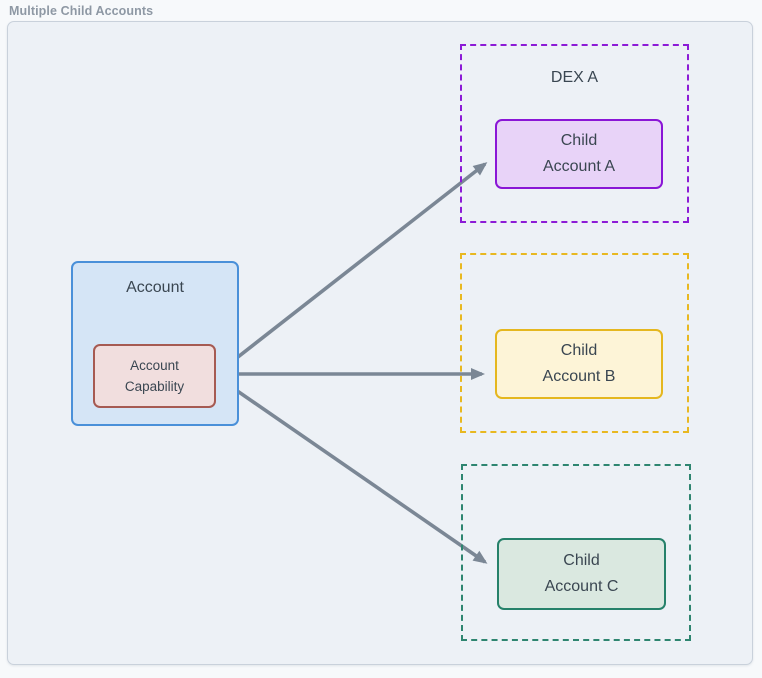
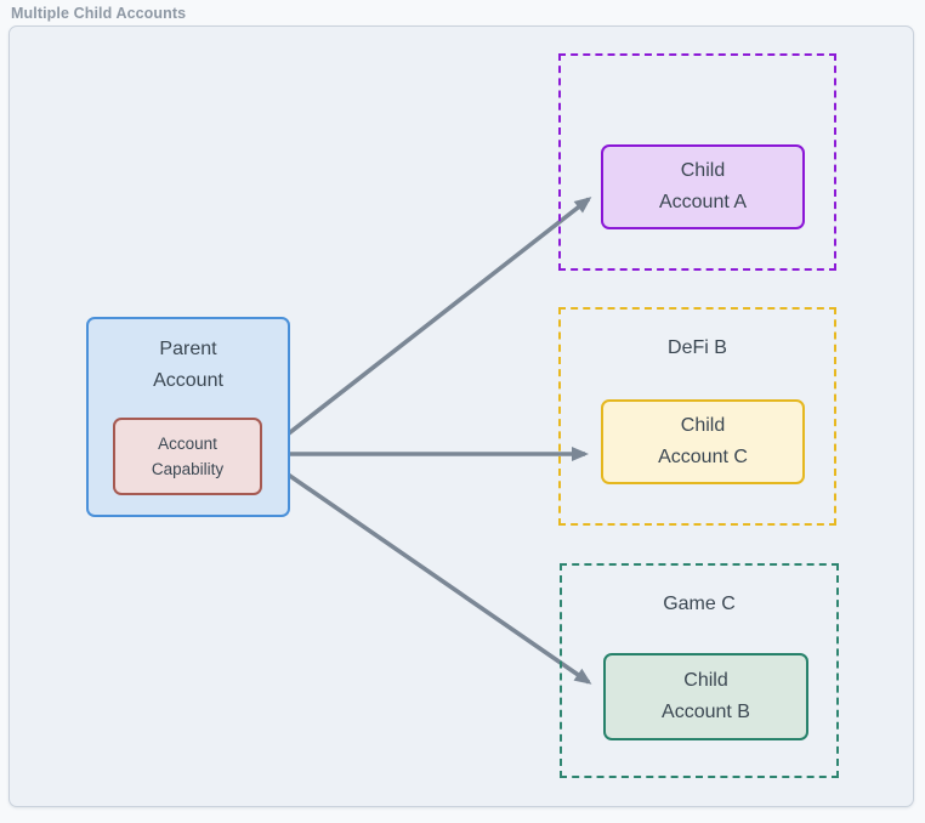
  Multiple Child Accounts
+ Parent
  Account
  Account
  Capability
- DEX A
  Child
  Account A
+ DeFi B
  Child
- Account B
+ Account C
+ Game C
  Child
- Account C
+ Account B
